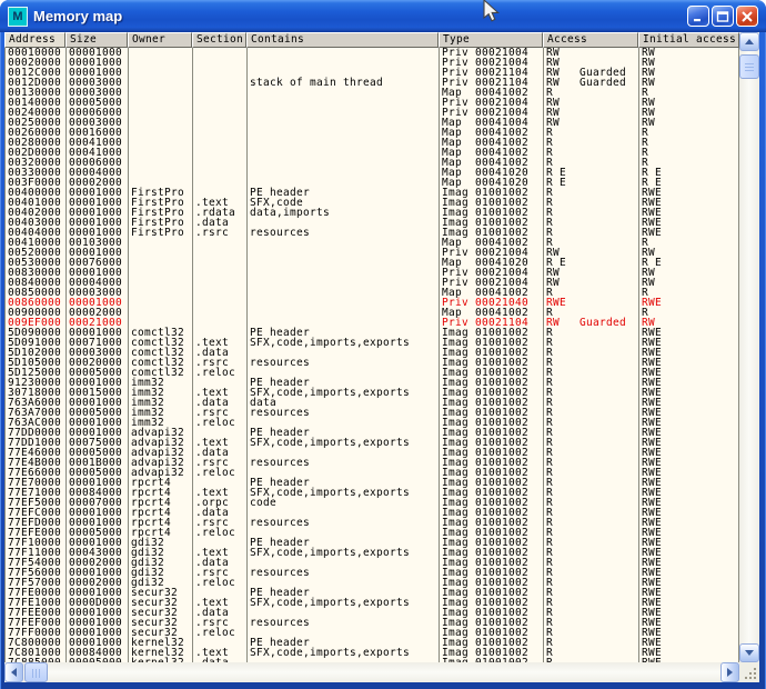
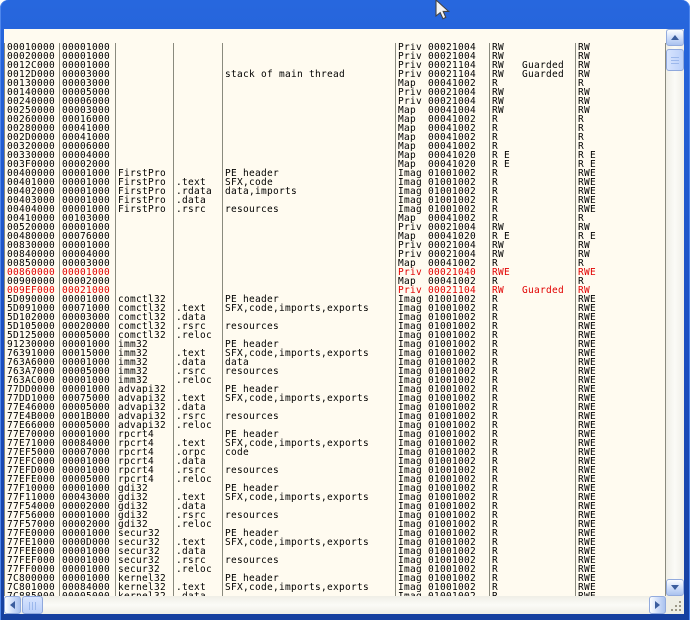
- M
- Memory map
- Address
- Size
- Owner
- Section
- Contains
- Type
- Access
- Initial access
  00010000
  00001000
  Priv 00021004
  RW
  RW
  00020000
  00001000
  Priv 00021004
  RW
  RW
  0012C000
  00001000
  Priv 00021104
  RW Guarded
  RW
  0012D000
  00003000
  stack of main thread
  Priv 00021104
  RW Guarded
  RW
  00130000
  00003000
  Map 00041002
  R
  R
  00140000
  00005000
  Priv 00021004
  RW
  RW
  00240000
  00006000
  Priv 00021004
  RW
  RW
  00250000
  00003000
  Map 00041004
  RW
  RW
  00260000
  00016000
  Map 00041002
  R
  R
  00280000
  00041000
  Map 00041002
  R
  R
  002D0000
  00041000
  Map 00041002
  R
  R
  00320000
  00006000
  Map 00041002
  R
  R
  00330000
  00004000
  Map 00041020
  R E
  R E
  003F0000
  00002000
  Map 00041020
  R E
  R E
  00400000
  00001000
  FirstPro
  PE header
  Imag 01001002
  R
  RWE
  00401000
  00001000
  FirstPro
  .text
  SFX,code
  Imag 01001002
  R
  RWE
  00402000
  00001000
  FirstPro
  .rdata
  data,imports
  Imag 01001002
  R
  RWE
  00403000
  00001000
  FirstPro
  .data
  Imag 01001002
  R
  RWE
  00404000
  00001000
  FirstPro
  .rsrc
  resources
  Imag 01001002
  R
  RWE
  00410000
  00103000
  Map 00041002
  R
  R
  00520000
  00001000
  Priv 00021004
  RW
  RW
- 00530000
+ 00480000
  00076000
  Map 00041020
  R E
  R E
  00830000
  00001000
  Priv 00021004
  RW
  RW
  00840000
  00004000
  Priv 00021004
  RW
  RW
  00850000
  00003000
  Map 00041002
  R
  R
  00860000
  00001000
  Priv 00021040
  RWE
  RWE
  00900000
  00002000
  Map 00041002
  R
  R
  009EF000
  00021000
  Priv 00021104
  RW Guarded
  RW
  5D090000
  00001000
  comctl32
  PE header
  Imag 01001002
  R
  RWE
  5D091000
  00071000
  comctl32
  .text
  SFX,code,imports,exports
  Imag 01001002
  R
  RWE
  5D102000
  00003000
  comctl32
  .data
  Imag 01001002
  R
  RWE
  5D105000
  00020000
  comctl32
  .rsrc
  resources
  Imag 01001002
  R
  RWE
  5D125000
  00005000
  comctl32
  .reloc
  Imag 01001002
  R
  RWE
  91230000
  00001000
  imm32
  PE header
  Imag 01001002
  R
  RWE
- 30718000
+ 76391000
  00015000
  imm32
  .text
  SFX,code,imports,exports
  Imag 01001002
  R
  RWE
  763A6000
  00001000
  imm32
  .data
  data
  Imag 01001002
  R
  RWE
  763A7000
  00005000
  imm32
  .rsrc
  resources
  Imag 01001002
  R
  RWE
  763AC000
  00001000
  imm32
  .reloc
  Imag 01001002
  R
  RWE
  77DD0000
  00001000
  advapi32
  PE header
  Imag 01001002
  R
  RWE
  77DD1000
  00075000
  advapi32
  .text
  SFX,code,imports,exports
  Imag 01001002
  R
  RWE
  77E46000
  00005000
  advapi32
  .data
  Imag 01001002
  R
  RWE
  77E4B000
  0001B000
  advapi32
  .rsrc
  resources
  Imag 01001002
  R
  RWE
  77E66000
  00005000
  advapi32
  .reloc
  Imag 01001002
  R
  RWE
  77E70000
  00001000
  rpcrt4
  PE header
  Imag 01001002
  R
  RWE
  77E71000
  00084000
  rpcrt4
  .text
  SFX,code,imports,exports
  Imag 01001002
  R
  RWE
  77EF5000
  00007000
  rpcrt4
  .orpc
  code
  Imag 01001002
  R
  RWE
  77EFC000
  00001000
  rpcrt4
  .data
  Imag 01001002
  R
  RWE
  77EFD000
  00001000
  rpcrt4
  .rsrc
  resources
  Imag 01001002
  R
  RWE
  77EFE000
  00005000
  rpcrt4
  .reloc
  Imag 01001002
  R
  RWE
  77F10000
  00001000
  gdi32
  PE header
  Imag 01001002
  R
  RWE
  77F11000
  00043000
  gdi32
  .text
  SFX,code,imports,exports
  Imag 01001002
  R
  RWE
  77F54000
  00002000
  gdi32
  .data
  Imag 01001002
  R
  RWE
  77F56000
  00001000
  gdi32
  .rsrc
  resources
  Imag 01001002
  R
  RWE
  77F57000
  00002000
  gdi32
  .reloc
  Imag 01001002
  R
  RWE
  77FE0000
  00001000
  secur32
  PE header
  Imag 01001002
  R
  RWE
  77FE1000
  0000D000
  secur32
  .text
  SFX,code,imports,exports
  Imag 01001002
  R
  RWE
  77FEE000
  00001000
  secur32
  .data
  Imag 01001002
  R
  RWE
  77FEF000
  00001000
  secur32
  .rsrc
  resources
  Imag 01001002
  R
  RWE
  77FF0000
  00001000
  secur32
  .reloc
  Imag 01001002
  R
  RWE
  7C800000
  00001000
  kernel32
  PE header
  Imag 01001002
  R
  RWE
  7C801000
  00084000
  kernel32
  .text
  SFX,code,imports,exports
  Imag 01001002
  R
  RWE
